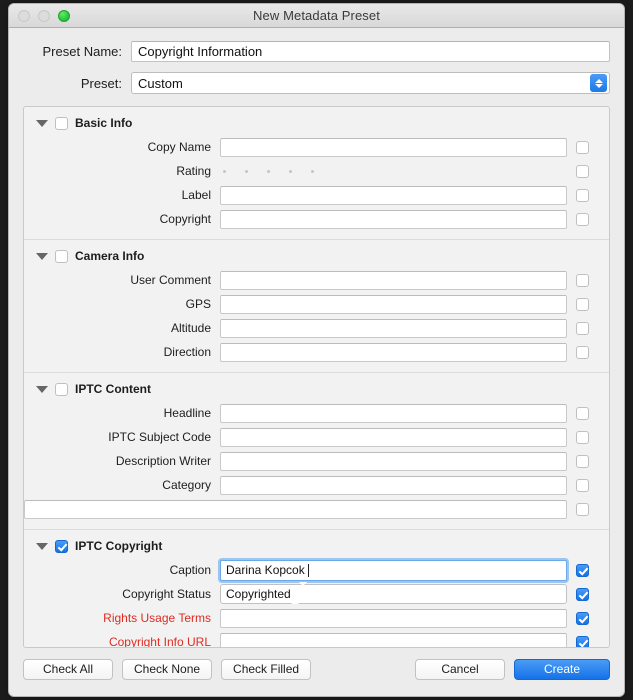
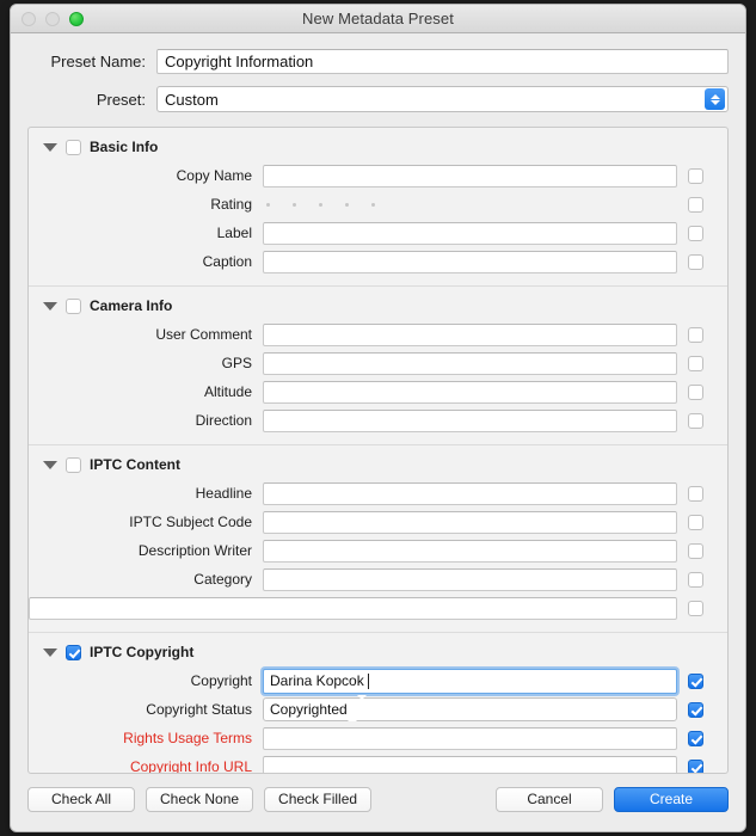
  New Metadata Preset
  Preset Name:
  Copyright Information
  Preset:
  Custom
  Basic Info
  Copy Name
  Rating
  Label
- Copyright
+ Caption
  Camera Info
  User Comment
  GPS
  Altitude
  Direction
  IPTC Content
  Headline
  IPTC Subject Code
  Description Writer
  Category
  IPTC Copyright
- Caption
+ Copyright
  Darina Kopcok
  Copyright Status
  Copyrighted
  Rights Usage Terms
  Copyright Info URL
  Check All
  Check None
  Check Filled
  Cancel
  Create
